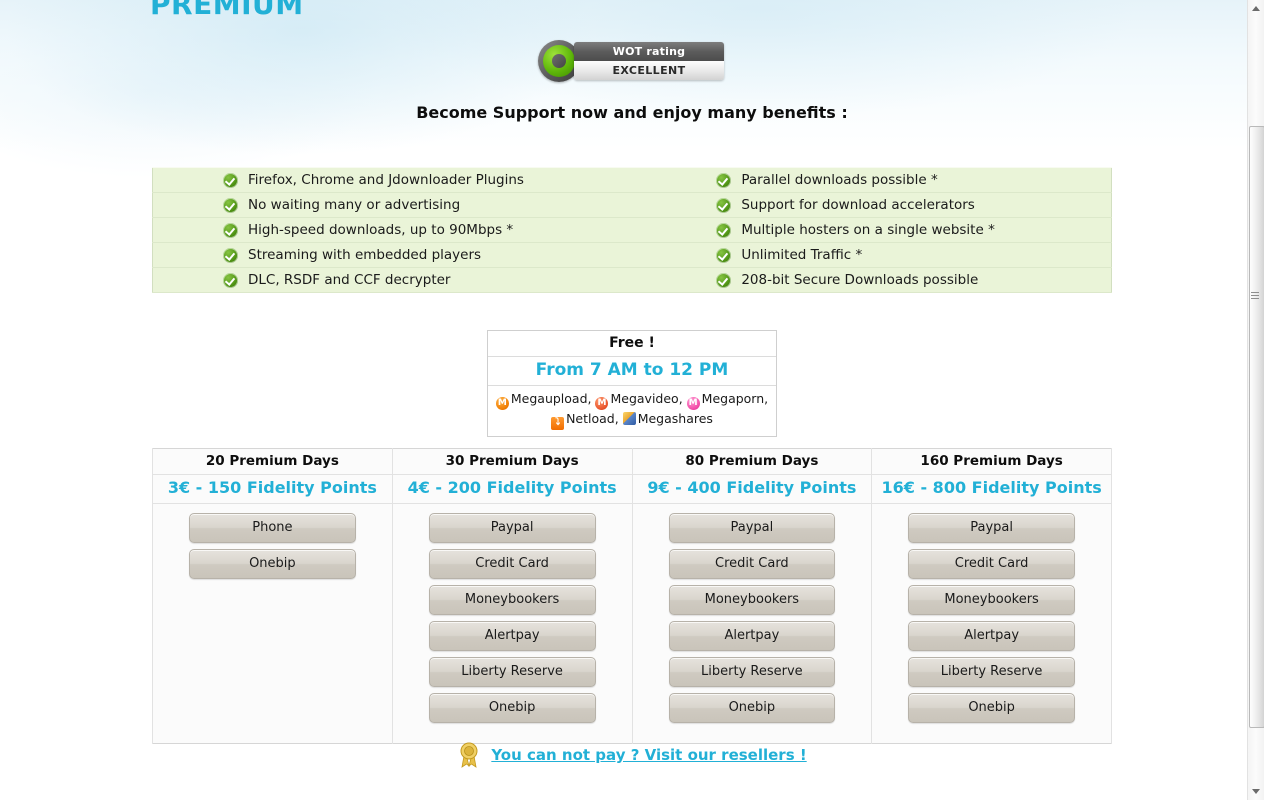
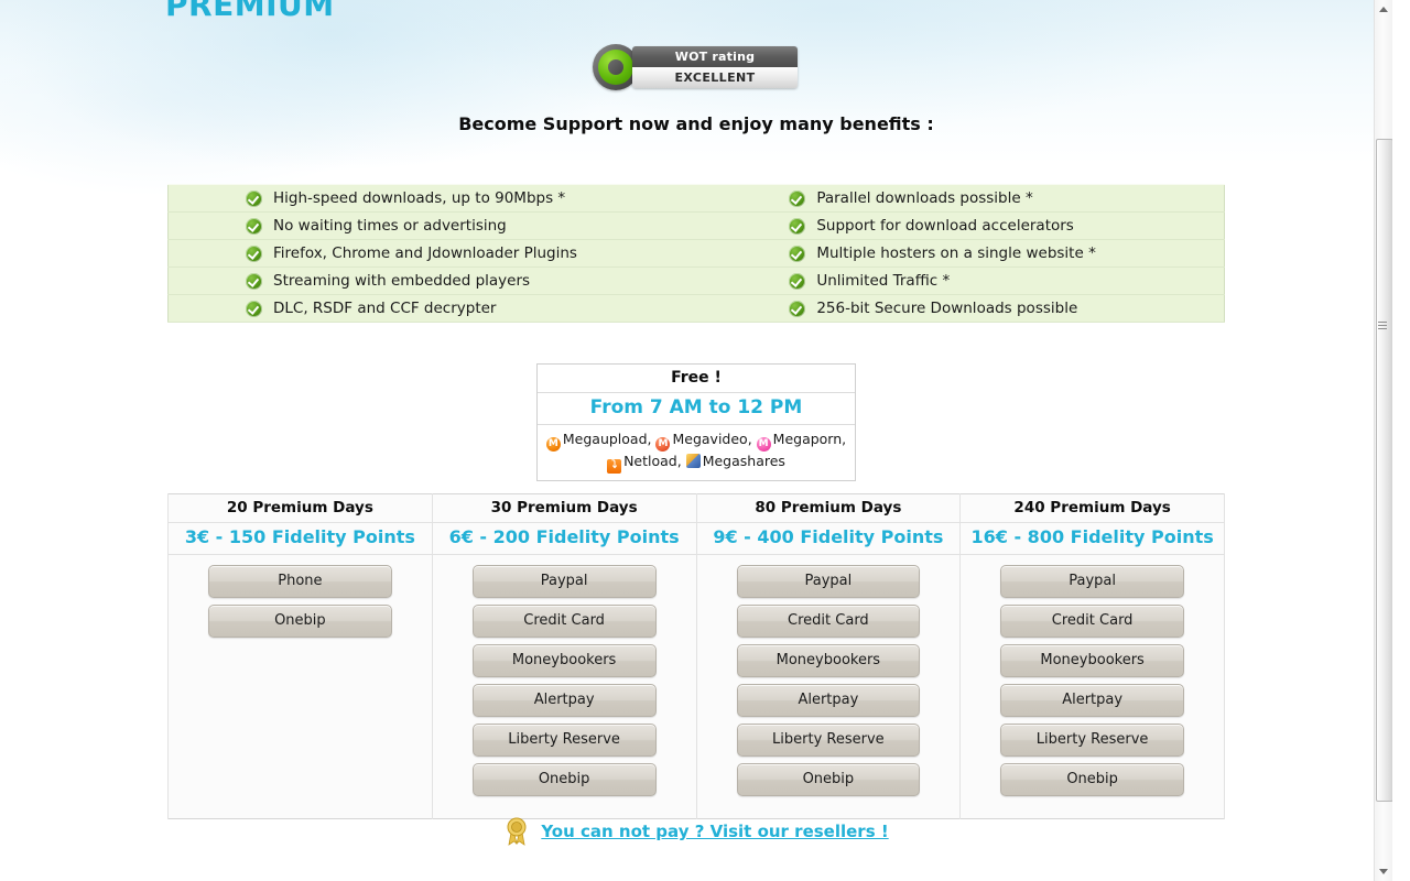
  PREMIUM
  WOT rating
  EXCELLENT
  Become Support now and enjoy many benefits :
- Firefox, Chrome and Jdownloader Plugins	Parallel downloads possible *
+ High-speed downloads, up to 90Mbps *	Parallel downloads possible *
- No waiting many or advertising	Support for download accelerators
+ No waiting times or advertising	Support for download accelerators
- High-speed downloads, up to 90Mbps *	Multiple hosters on a single website *
+ Firefox, Chrome and Jdownloader Plugins	Multiple hosters on a single website *
  Streaming with embedded players	Unlimited Traffic *
- DLC, RSDF and CCF decrypter	208-bit Secure Downloads possible
+ DLC, RSDF and CCF decrypter	256-bit Secure Downloads possible
  Free !
  From 7 AM to 12 PM
  M Megaupload, M Megavideo, M Megaporn,
  ⤵ Netload, Megashares
- 20 Premium Days	30 Premium Days	80 Premium Days	160 Premium Days
+ 20 Premium Days	30 Premium Days	80 Premium Days	240 Premium Days
- 3€ - 150 Fidelity Points	4€ - 200 Fidelity Points	9€ - 400 Fidelity Points	16€ - 800 Fidelity Points
+ 3€ - 150 Fidelity Points	6€ - 200 Fidelity Points	9€ - 400 Fidelity Points	16€ - 800 Fidelity Points
  Phone Onebip	Paypal Credit Card Moneybookers Alertpay Liberty Reserve Onebip	Paypal Credit Card Moneybookers Alertpay Liberty Reserve Onebip	Paypal Credit Card Moneybookers Alertpay Liberty Reserve Onebip
  You can not pay ? Visit our resellers !
